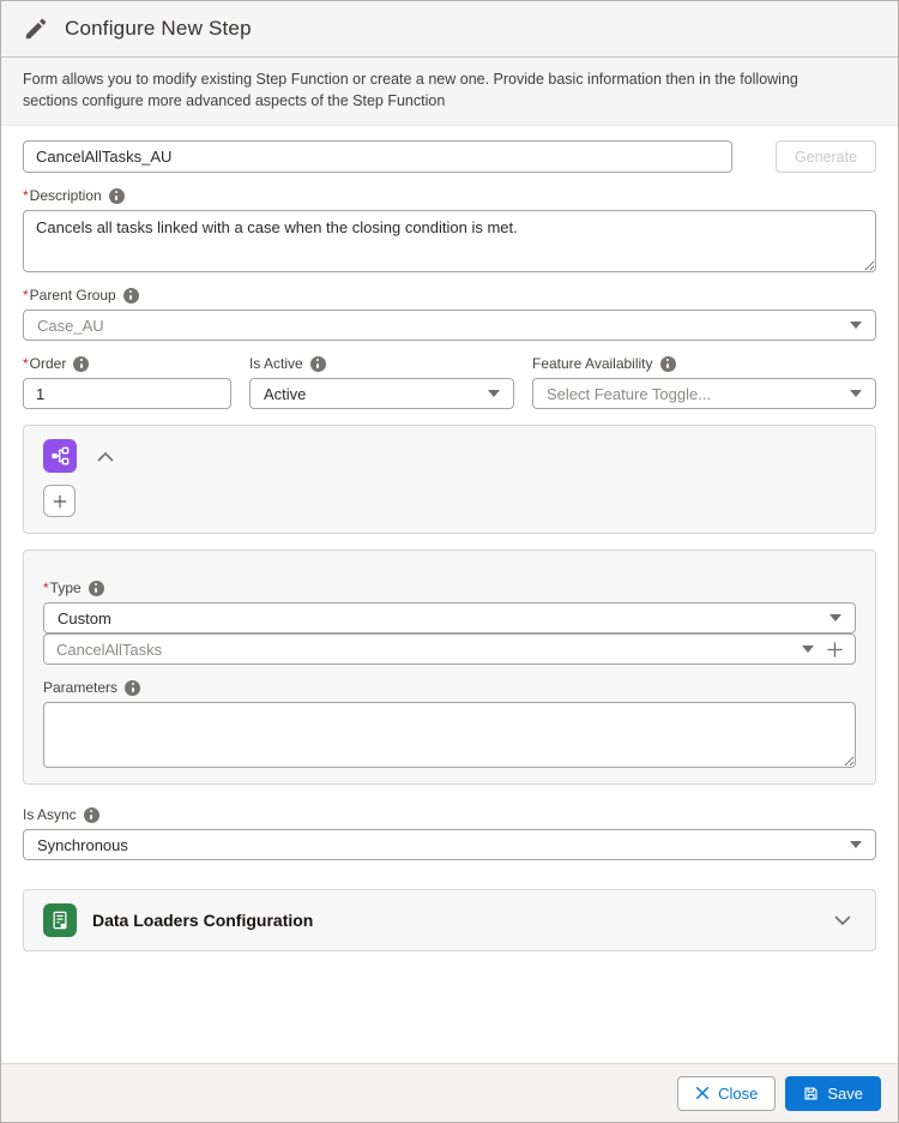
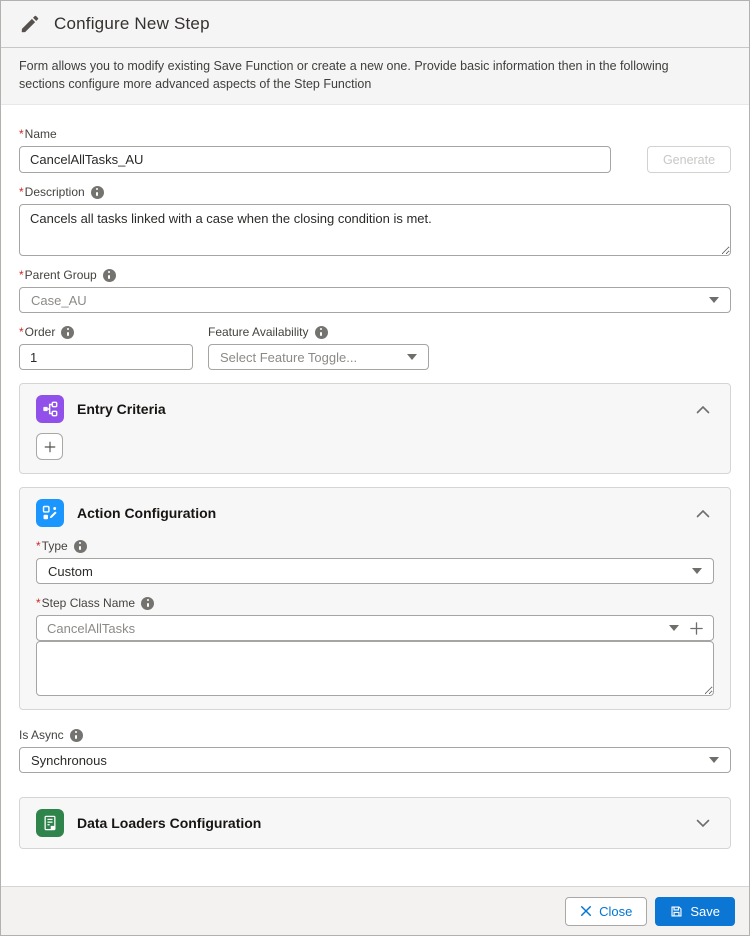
  Configure New Step
- Form allows you to modify existing Step Function or create a new one. Provide basic information then in the following sections configure more advanced aspects of the Step Function
+ Form allows you to modify existing Save Function or create a new one. Provide basic information then in the following sections configure more advanced aspects of the Step Function
+ Name
  CancelAllTasks_AU
  Generate
  Description
  Cancels all tasks linked with a case when the closing condition is met.
  Parent Group
  Case_AU
  Order
  1
- Is Active
- Active
  Feature Availability
  Select Feature Toggle...
+ Entry Criteria
+ Action Configuration
  Type
  Custom
+ Step Class Name
  CancelAllTasks
- Parameters
  Is Async
  Synchronous
  Data Loaders Configuration
  Close
  Save
